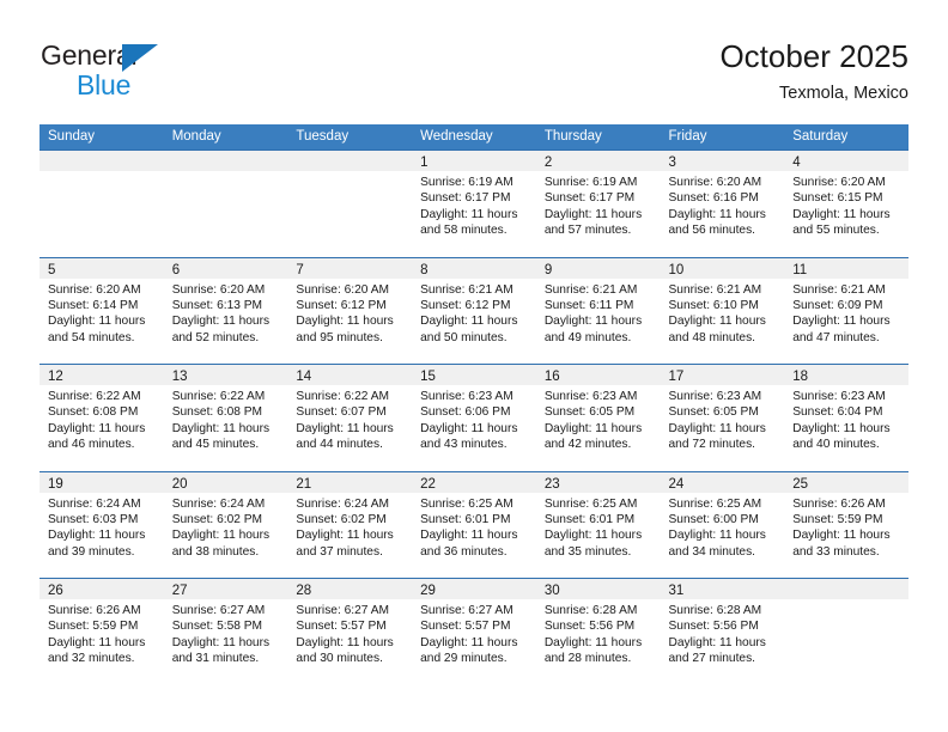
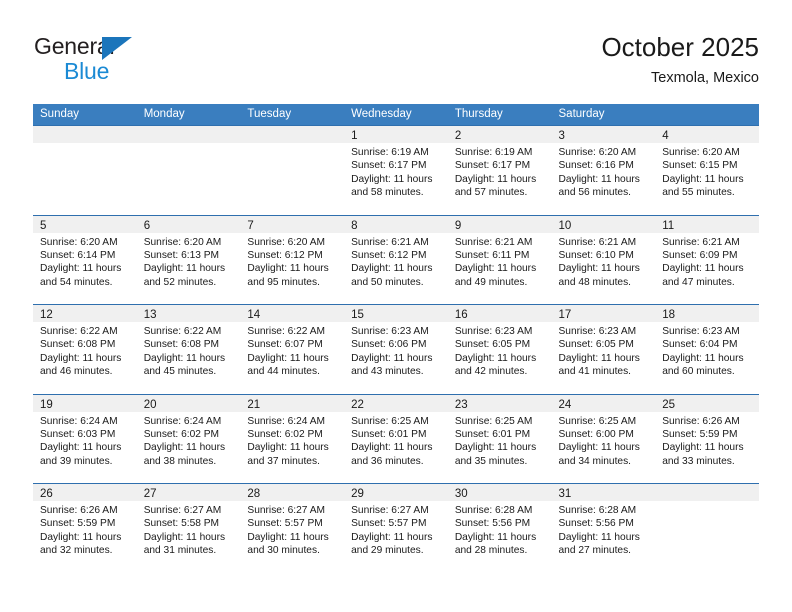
  General
  Blue
  October 2025
  Texmola, Mexico
  Sunday
  Monday
  Tuesday
  Wednesday
  Thursday
- Friday
  Saturday
  1
  Sunrise: 6:19 AM
  Sunset: 6:17 PM
  Daylight: 11 hours
  and 58 minutes.
  2
  Sunrise: 6:19 AM
  Sunset: 6:17 PM
  Daylight: 11 hours
  and 57 minutes.
  3
  Sunrise: 6:20 AM
  Sunset: 6:16 PM
  Daylight: 11 hours
  and 56 minutes.
  4
  Sunrise: 6:20 AM
  Sunset: 6:15 PM
  Daylight: 11 hours
  and 55 minutes.
  5
  Sunrise: 6:20 AM
  Sunset: 6:14 PM
  Daylight: 11 hours
  and 54 minutes.
  6
  Sunrise: 6:20 AM
  Sunset: 6:13 PM
  Daylight: 11 hours
  and 52 minutes.
  7
  Sunrise: 6:20 AM
  Sunset: 6:12 PM
  Daylight: 11 hours
  and 95 minutes.
  8
  Sunrise: 6:21 AM
  Sunset: 6:12 PM
  Daylight: 11 hours
  and 50 minutes.
  9
  Sunrise: 6:21 AM
  Sunset: 6:11 PM
  Daylight: 11 hours
  and 49 minutes.
  10
  Sunrise: 6:21 AM
  Sunset: 6:10 PM
  Daylight: 11 hours
  and 48 minutes.
  11
  Sunrise: 6:21 AM
  Sunset: 6:09 PM
  Daylight: 11 hours
  and 47 minutes.
  12
  Sunrise: 6:22 AM
  Sunset: 6:08 PM
  Daylight: 11 hours
  and 46 minutes.
  13
  Sunrise: 6:22 AM
  Sunset: 6:08 PM
  Daylight: 11 hours
  and 45 minutes.
  14
  Sunrise: 6:22 AM
  Sunset: 6:07 PM
  Daylight: 11 hours
  and 44 minutes.
  15
  Sunrise: 6:23 AM
  Sunset: 6:06 PM
  Daylight: 11 hours
  and 43 minutes.
  16
  Sunrise: 6:23 AM
  Sunset: 6:05 PM
  Daylight: 11 hours
  and 42 minutes.
  17
  Sunrise: 6:23 AM
  Sunset: 6:05 PM
  Daylight: 11 hours
- and 72 minutes.
+ and 41 minutes.
  18
  Sunrise: 6:23 AM
  Sunset: 6:04 PM
  Daylight: 11 hours
- and 40 minutes.
+ and 60 minutes.
  19
  Sunrise: 6:24 AM
  Sunset: 6:03 PM
  Daylight: 11 hours
  and 39 minutes.
  20
  Sunrise: 6:24 AM
  Sunset: 6:02 PM
  Daylight: 11 hours
  and 38 minutes.
  21
  Sunrise: 6:24 AM
  Sunset: 6:02 PM
  Daylight: 11 hours
  and 37 minutes.
  22
  Sunrise: 6:25 AM
  Sunset: 6:01 PM
  Daylight: 11 hours
  and 36 minutes.
  23
  Sunrise: 6:25 AM
  Sunset: 6:01 PM
  Daylight: 11 hours
  and 35 minutes.
  24
  Sunrise: 6:25 AM
  Sunset: 6:00 PM
  Daylight: 11 hours
  and 34 minutes.
  25
  Sunrise: 6:26 AM
  Sunset: 5:59 PM
  Daylight: 11 hours
  and 33 minutes.
  26
  Sunrise: 6:26 AM
  Sunset: 5:59 PM
  Daylight: 11 hours
  and 32 minutes.
  27
  Sunrise: 6:27 AM
  Sunset: 5:58 PM
  Daylight: 11 hours
  and 31 minutes.
  28
  Sunrise: 6:27 AM
  Sunset: 5:57 PM
  Daylight: 11 hours
  and 30 minutes.
  29
  Sunrise: 6:27 AM
  Sunset: 5:57 PM
  Daylight: 11 hours
  and 29 minutes.
  30
  Sunrise: 6:28 AM
  Sunset: 5:56 PM
  Daylight: 11 hours
  and 28 minutes.
  31
  Sunrise: 6:28 AM
  Sunset: 5:56 PM
  Daylight: 11 hours
  and 27 minutes.
